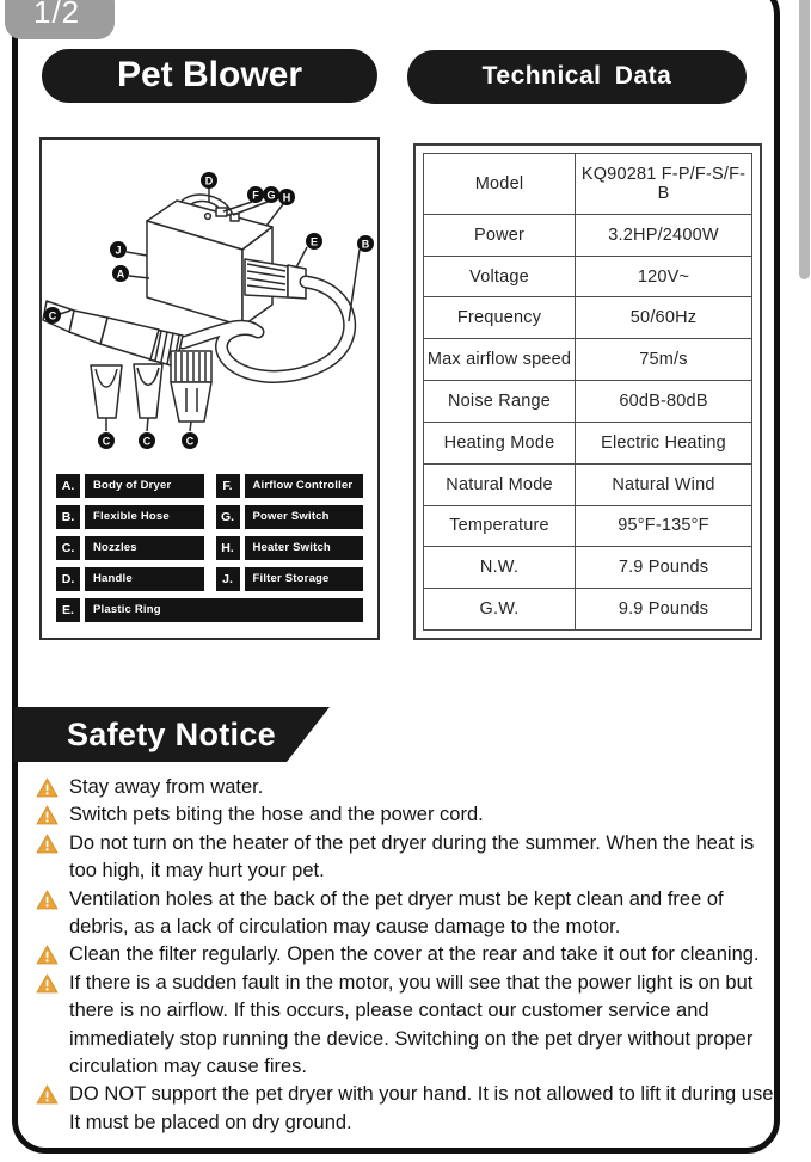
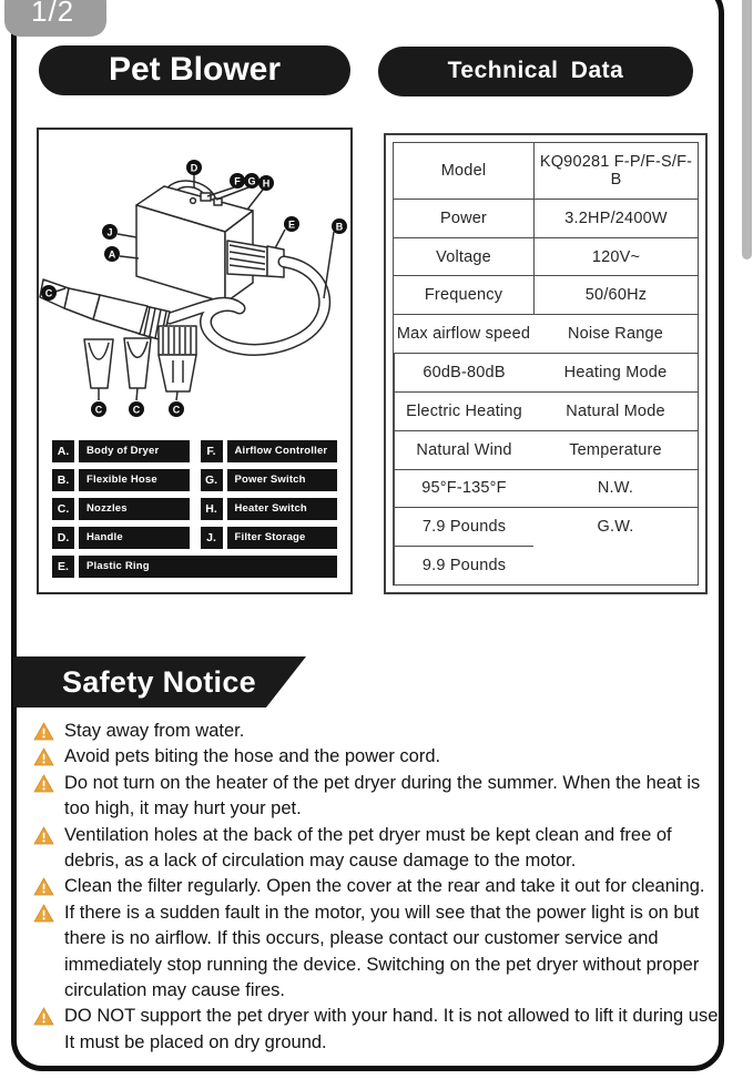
  1/2
  Pet Blower
  Technical Data
  D
  F
  G
  H
  J
  A
  E
  B
  C
  C
  C
  C
  A.
  Body of Dryer
  B.
  Flexible Hose
  C.
  Nozzles
  D.
  Handle
  F.
  Airflow Controller
  G.
  Power Switch
  H.
  Heater Switch
  J.
  Filter Storage
  E.
  Plastic Ring
  Model
  KQ90281 F-P/F-S/F-B
  Power
  3.2HP/2400W
  Voltage
  120V~
  Frequency
  50/60Hz
  Max airflow speed
- 75m/s
  Noise Range
  60dB-80dB
  Heating Mode
  Electric Heating
  Natural Mode
  Natural Wind
  Temperature
  95°F-135°F
  N.W.
  7.9 Pounds
  G.W.
  9.9 Pounds
  Safety Notice
  Stay away from water.
- Switch pets biting the hose and the power cord.
+ Avoid pets biting the hose and the power cord.
  Do not turn on the heater of the pet dryer during the summer. When the heat is too high, it may hurt your pet.
  Ventilation holes at the back of the pet dryer must be kept clean and free of debris, as a lack of circulation may cause damage to the motor.
  Clean the filter regularly. Open the cover at the rear and take it out for cleaning.
  If there is a sudden fault in the motor, you will see that the power light is on but there is no airflow. If this occurs, please contact our customer service and immediately stop running the device. Switching on the pet dryer without proper circulation may cause fires.
  DO NOT support the pet dryer with your hand. It is not allowed to lift it during use. It must be placed on dry ground.
